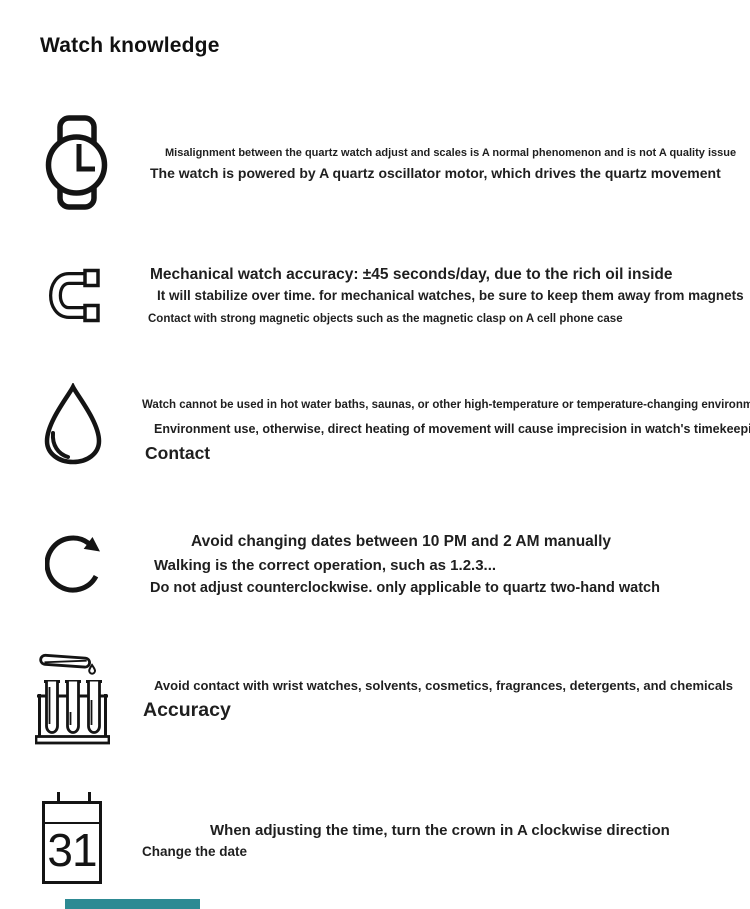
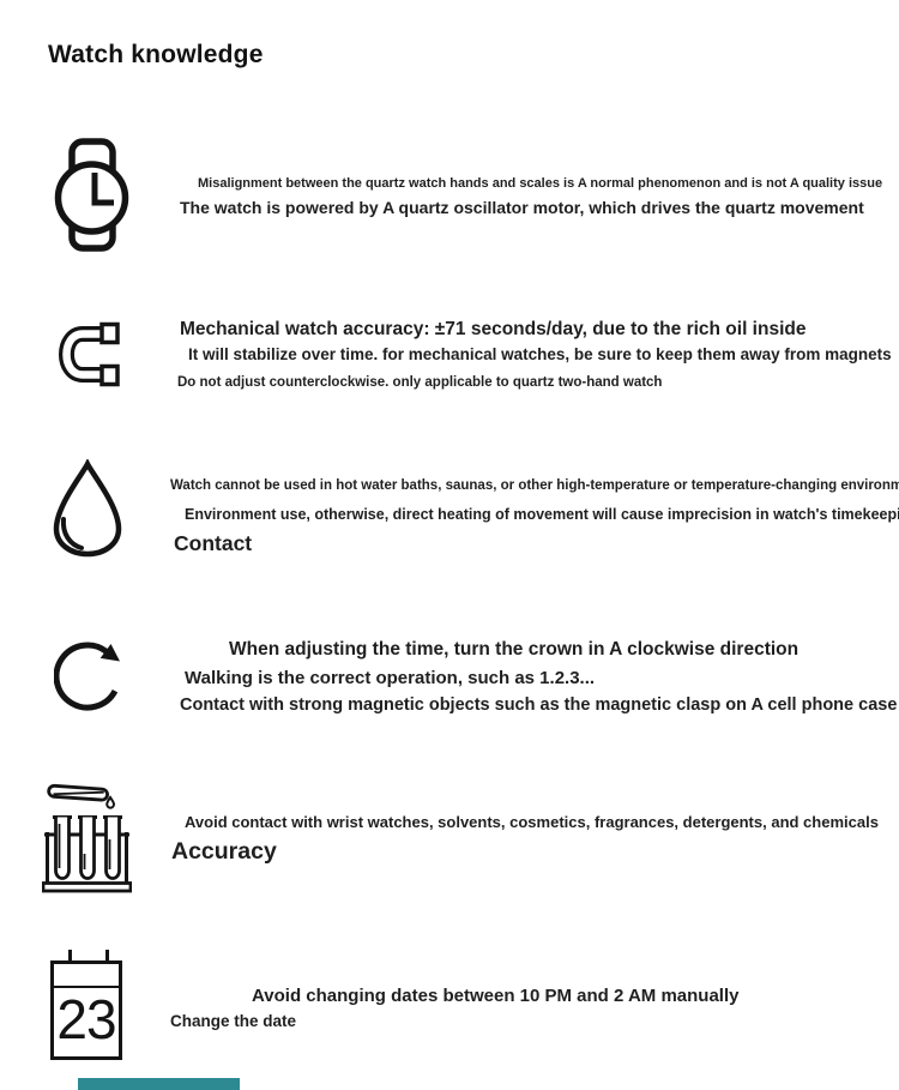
  Watch knowledge
- Misalignment between the quartz watch adjust and scales is A normal phenomenon and is not A quality issue
+ Misalignment between the quartz watch hands and scales is A normal phenomenon and is not A quality issue
  The watch is powered by A quartz oscillator motor, which drives the quartz movement
- Mechanical watch accuracy: ±45 seconds/day, due to the rich oil inside
+ Mechanical watch accuracy: ±71 seconds/day, due to the rich oil inside
  It will stabilize over time. for mechanical watches, be sure to keep them away from magnets
- Contact with strong magnetic objects such as the magnetic clasp on A cell phone case
+ Do not adjust counterclockwise. only applicable to quartz two-hand watch
  Watch cannot be used in hot water baths, saunas, or other high-temperature or temperature-changing environm
  Environment use, otherwise, direct heating of movement will cause imprecision in watch's timekeep
  Contact
- Avoid changing dates between 10 PM and 2 AM manually
+ When adjusting the time, turn the crown in A clockwise direction
  Walking is the correct operation, such as 1.2.3...
- Do not adjust counterclockwise. only applicable to quartz two-hand watch
+ Contact with strong magnetic objects such as the magnetic clasp on A cell phone case
  Avoid contact with wrist watches, solvents, cosmetics, fragrances, detergents, and chemicals
  Accuracy
- 31
+ 23
- When adjusting the time, turn the crown in A clockwise direction
+ Avoid changing dates between 10 PM and 2 AM manually
  Change the date
